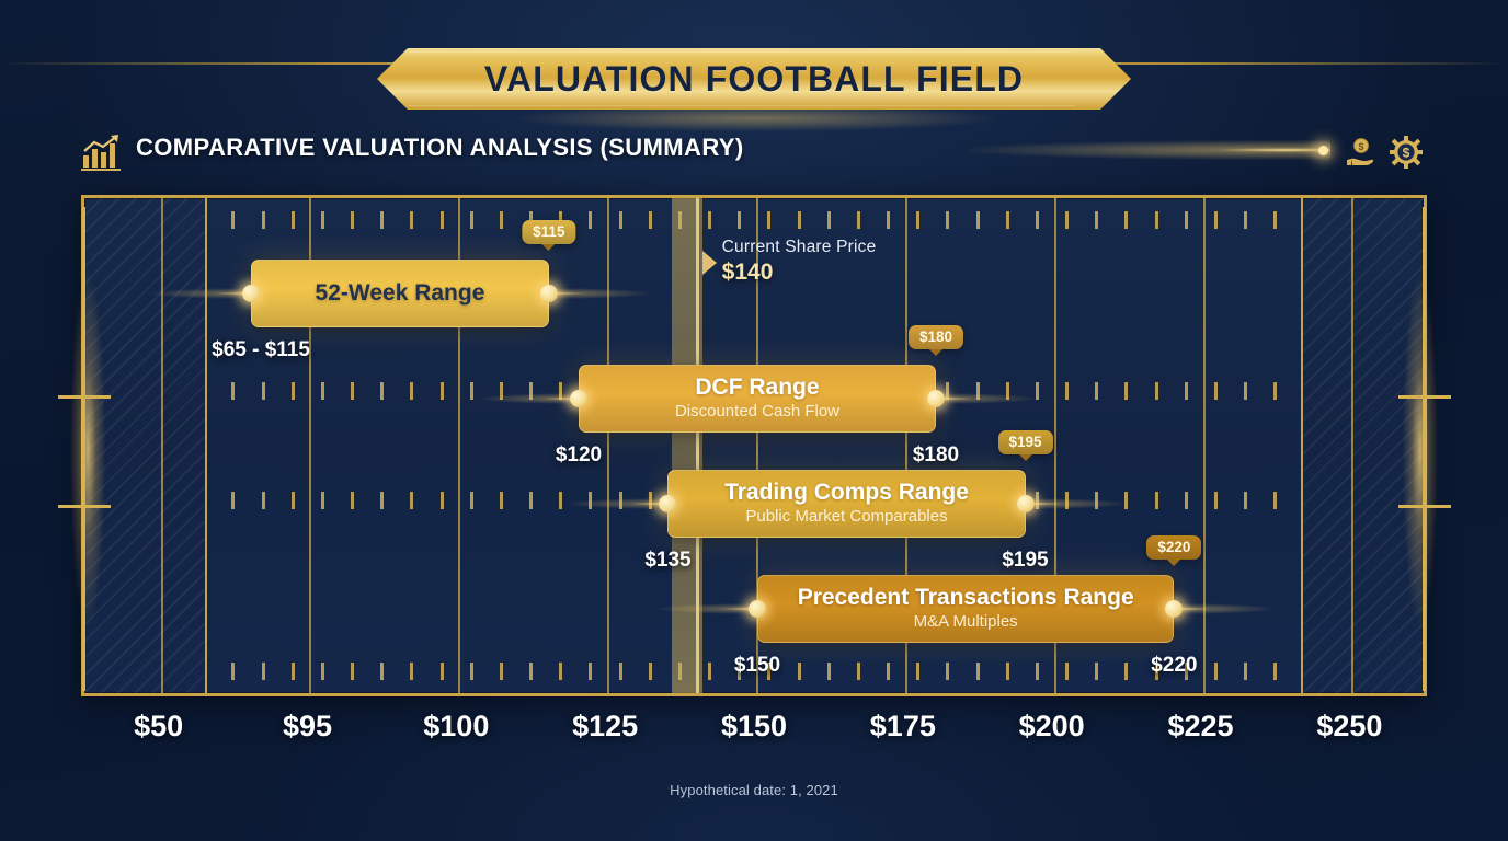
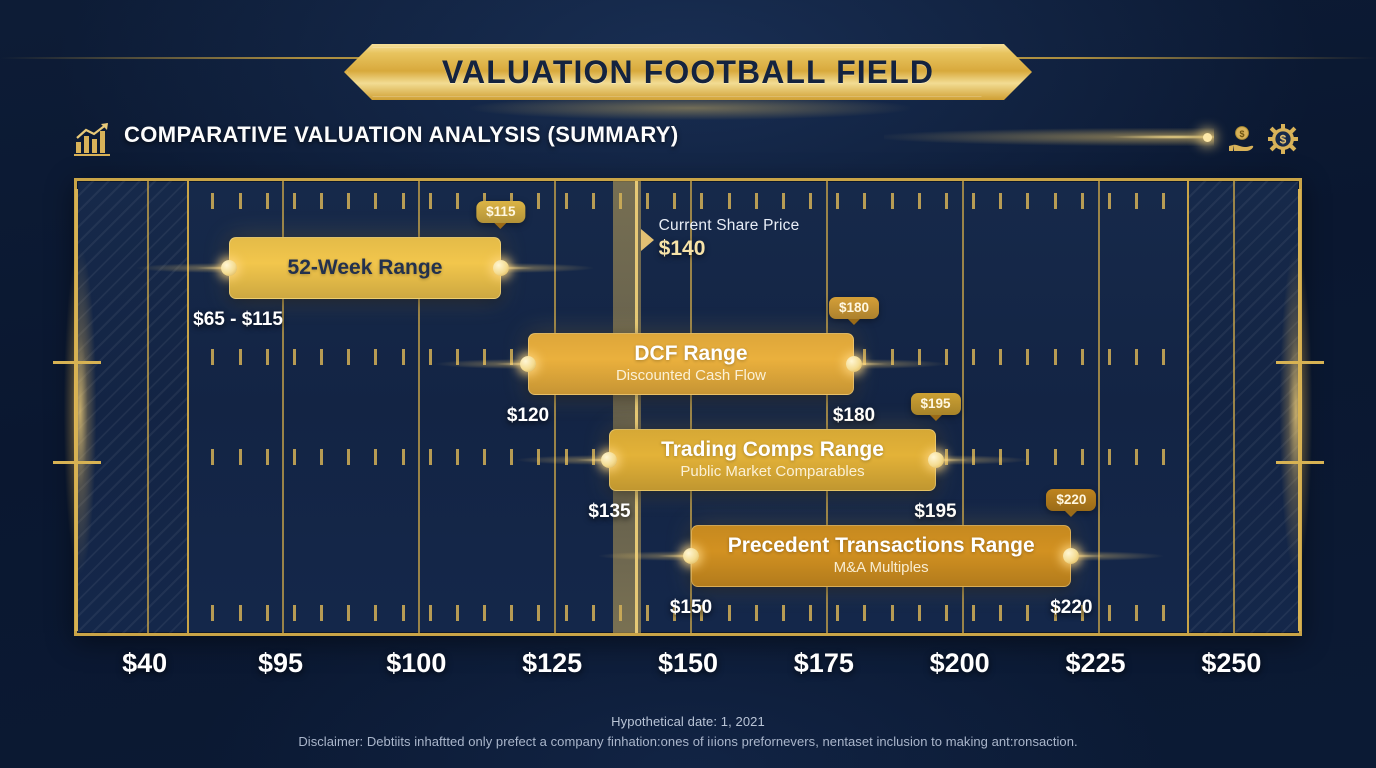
  VALUATION FOOTBALL FIELD
  COMPARATIVE VALUATION ANALYSIS (SUMMARY)
  $
  $
  Current Share Price
  $140
  52-Week Range
  $115
  $65 - $115
  DCF Range
  Discounted Cash Flow
  $180
  $120
  $180
  Trading Comps Range
  Public Market Comparables
  $195
  $135
  $195
  Precedent Transactions Range
  M&A Multiples
  $220
  $150
  $220
- $50
+ $40
  $95
  $100
  $125
  $150
  $175
  $200
  $225
  $250
  Hypothetical date: 1, 2021
+ Disclaimer: Debtiits inhaftted only prefect a company finhation:ones of iıions prefornevers, nentaset inclusion to making ant:ronsaction.
